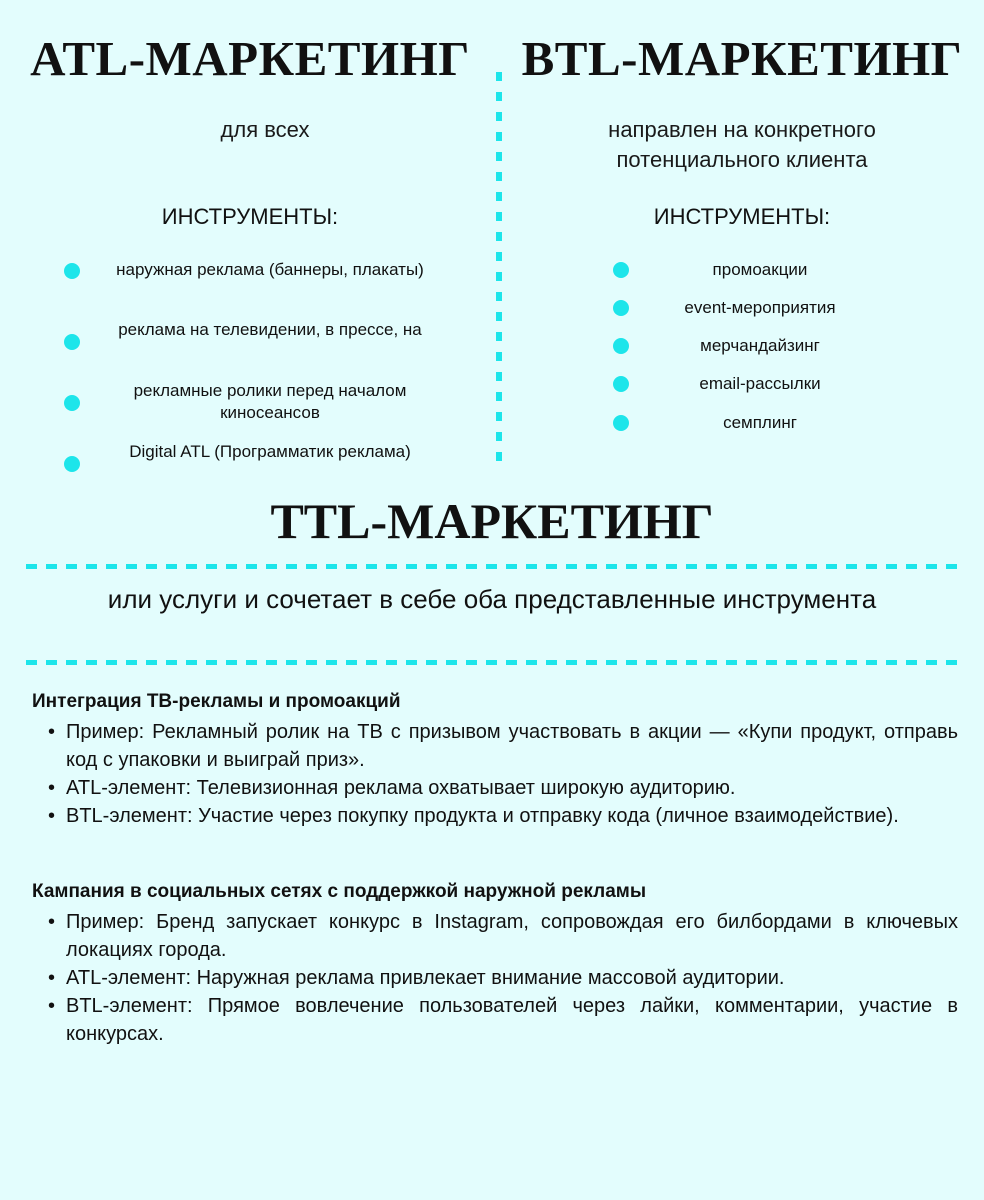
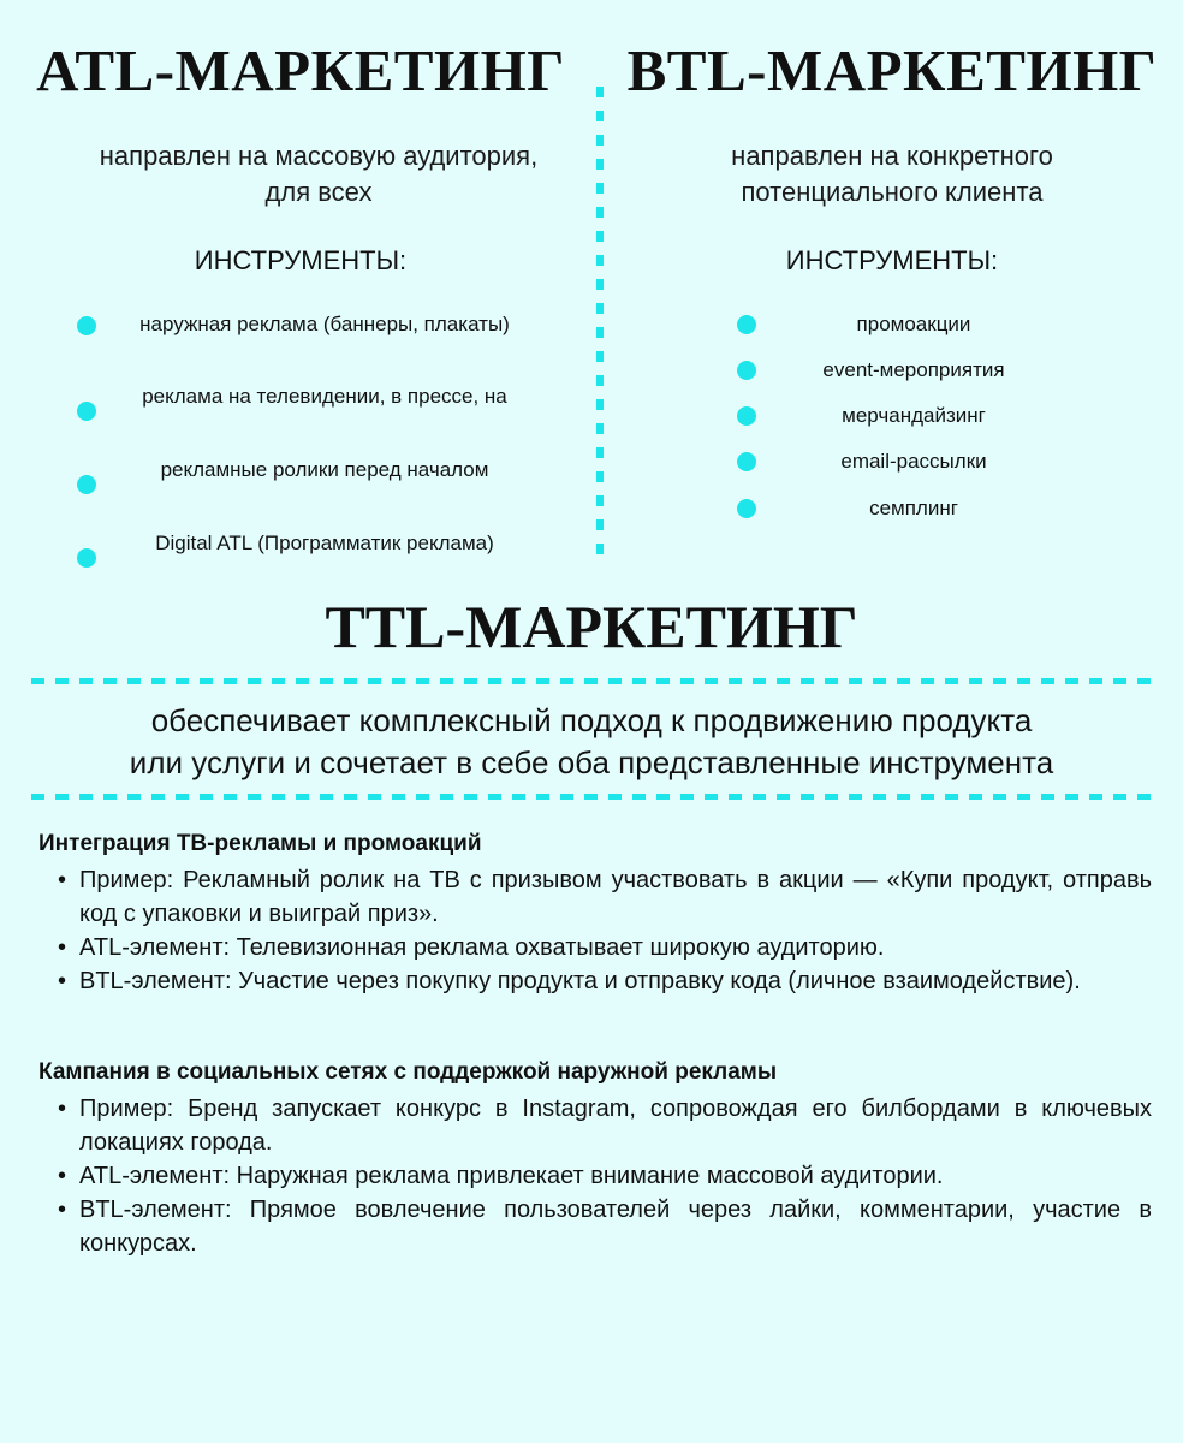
  ATL-МАРКЕТИНГ
+ направлен на массовую аудитория,
  для всех
  ИНСТРУМЕНТЫ:
  наружная реклама (баннеры, плакаты)
  реклама на телевидении, в прессе, на
  рекламные ролики перед началом
- киносеансов
  Digital ATL (Программатик реклама)
  BTL-МАРКЕТИНГ
  направлен на конкретного
  потенциального клиента
  ИНСТРУМЕНТЫ:
  промоакции
  event-мероприятия
  мерчандайзинг
  email-рассылки
  семплинг
  TTL-МАРКЕТИНГ
+ обеспечивает комплексный подход к продвижению продукта
  или услуги и сочетает в себе оба представленные инструмента
  Интеграция ТВ-рекламы и промоакций
  •
  Пример: Рекламный ролик на ТВ с призывом участвовать в акции — «Купи продукт, отправь код с упаковки и выиграй приз».
  •
  ATL-элемент: Телевизионная реклама охватывает широкую аудиторию.
  •
  BTL-элемент: Участие через покупку продукта и отправку кода (личное взаимодействие).
  Кампания в социальных сетях с поддержкой наружной рекламы
  •
  Пример: Бренд запускает конкурс в Instagram, сопровождая его билбордами в ключевых локациях города.
  •
  ATL-элемент: Наружная реклама привлекает внимание массовой аудитории.
  •
  BTL-элемент: Прямое вовлечение пользователей через лайки, комментарии, участие в конкурсах.
